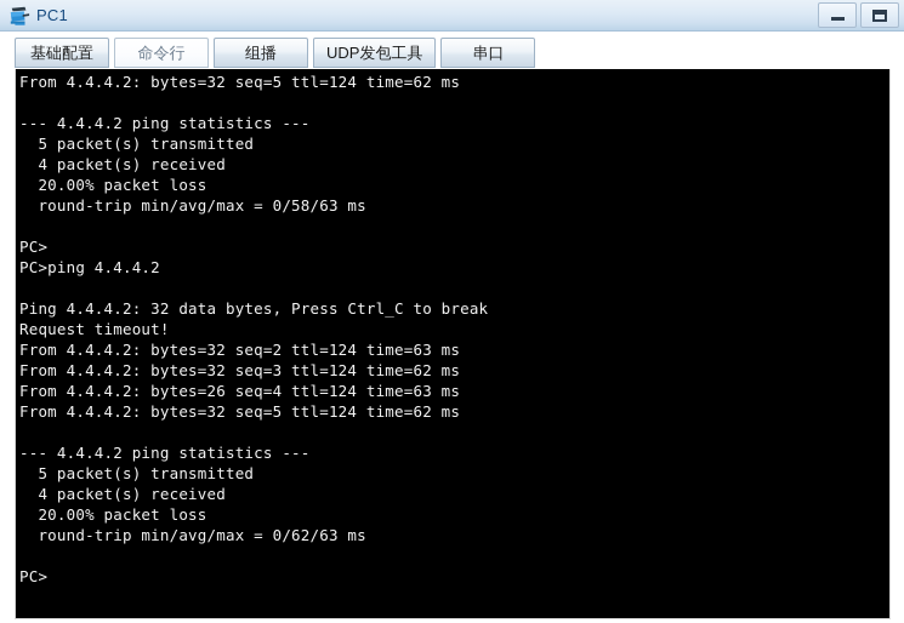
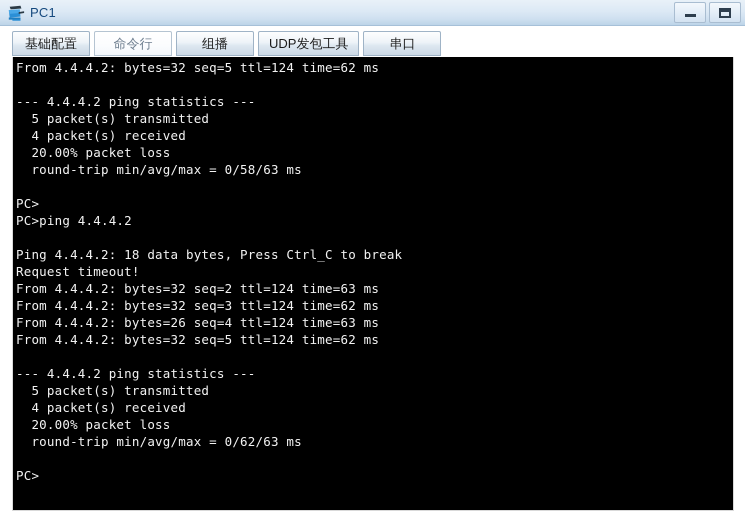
  PC1
  基础配置
  命令行
  组播
  UDP发包工具
  串口
  From 4.4.4.2: bytes=32 seq=5 ttl=124 time=62 ms
  --- 4.4.4.2 ping statistics ---
  5 packet(s) transmitted
  4 packet(s) received
  20.00% packet loss
  round-trip min/avg/max = 0/58/63 ms
  PC>
  PC>ping 4.4.4.2
- Ping 4.4.4.2: 32 data bytes, Press Ctrl_C to break
+ Ping 4.4.4.2: 18 data bytes, Press Ctrl_C to break
  Request timeout!
  From 4.4.4.2: bytes=32 seq=2 ttl=124 time=63 ms
  From 4.4.4.2: bytes=32 seq=3 ttl=124 time=62 ms
  From 4.4.4.2: bytes=26 seq=4 ttl=124 time=63 ms
  From 4.4.4.2: bytes=32 seq=5 ttl=124 time=62 ms
  --- 4.4.4.2 ping statistics ---
  5 packet(s) transmitted
  4 packet(s) received
  20.00% packet loss
  round-trip min/avg/max = 0/62/63 ms
  PC>
